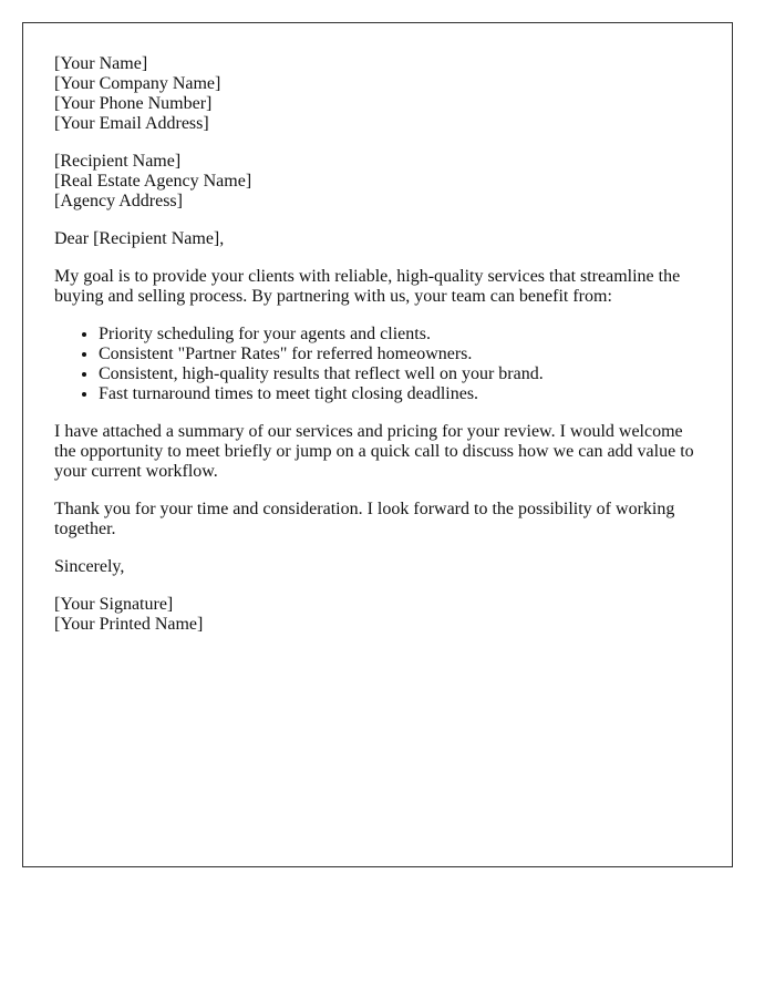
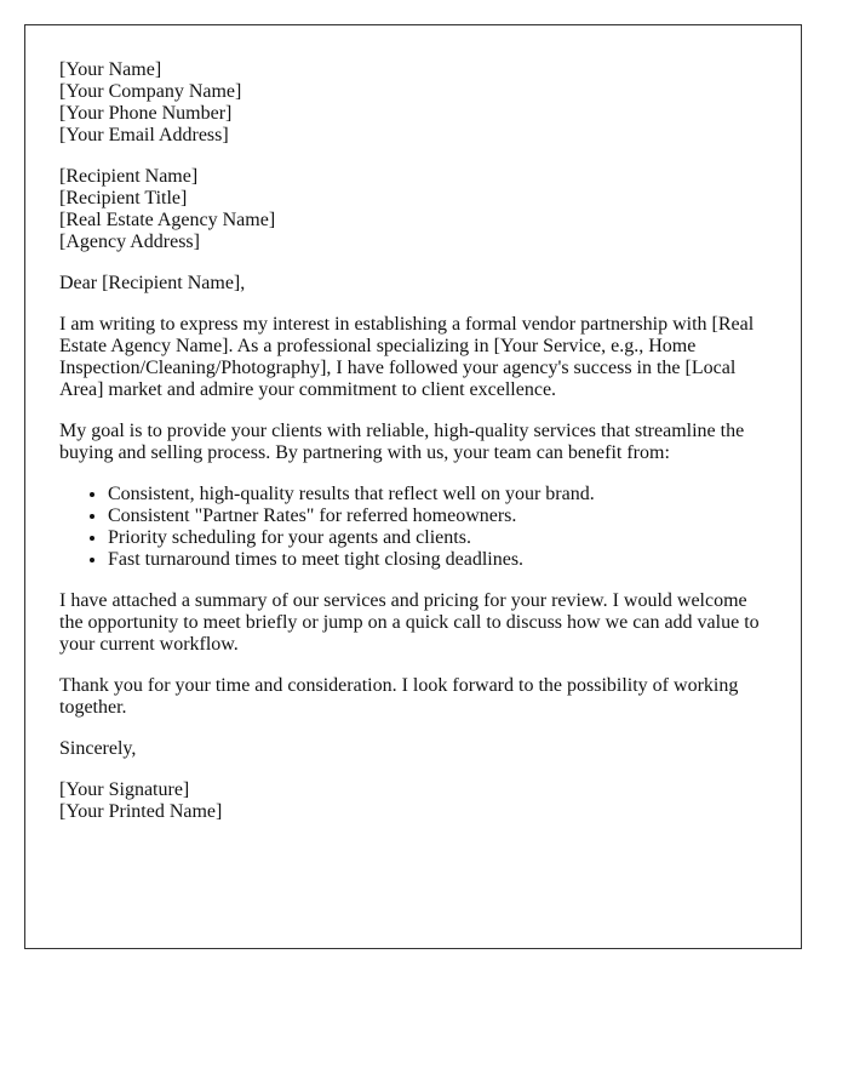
  [Your Name]
  [Your Company Name]
  [Your Phone Number]
  [Your Email Address]
  [Recipient Name]
+ [Recipient Title]
  [Real Estate Agency Name]
  [Agency Address]
  Dear [Recipient Name],
+ I am writing to express my interest in establishing a formal vendor partnership with [Real Estate Agency Name]. As a professional specializing in [Your Service, e.g., Home Inspection/Cleaning/Photography], I have followed your agency's success in the [Local Area] market and admire your commitment to client excellence.
  My goal is to provide your clients with reliable, high-quality services that streamline the buying and selling process. By partnering with us, your team can benefit from:
- Priority scheduling for your agents and clients.
+ Consistent, high-quality results that reflect well on your brand.
  Consistent "Partner Rates" for referred homeowners.
- Consistent, high-quality results that reflect well on your brand.
+ Priority scheduling for your agents and clients.
  Fast turnaround times to meet tight closing deadlines.
  I have attached a summary of our services and pricing for your review. I would welcome the opportunity to meet briefly or jump on a quick call to discuss how we can add value to your current workflow.
  Thank you for your time and consideration. I look forward to the possibility of working together.
  Sincerely,
  [Your Signature]
  [Your Printed Name]
